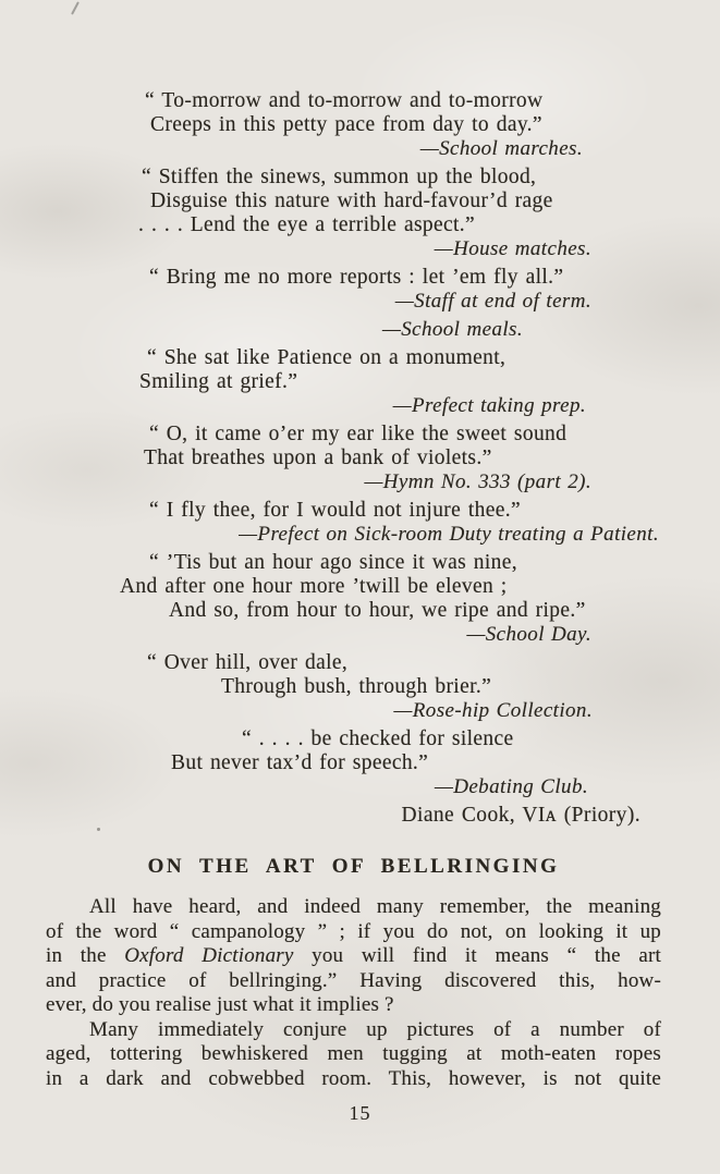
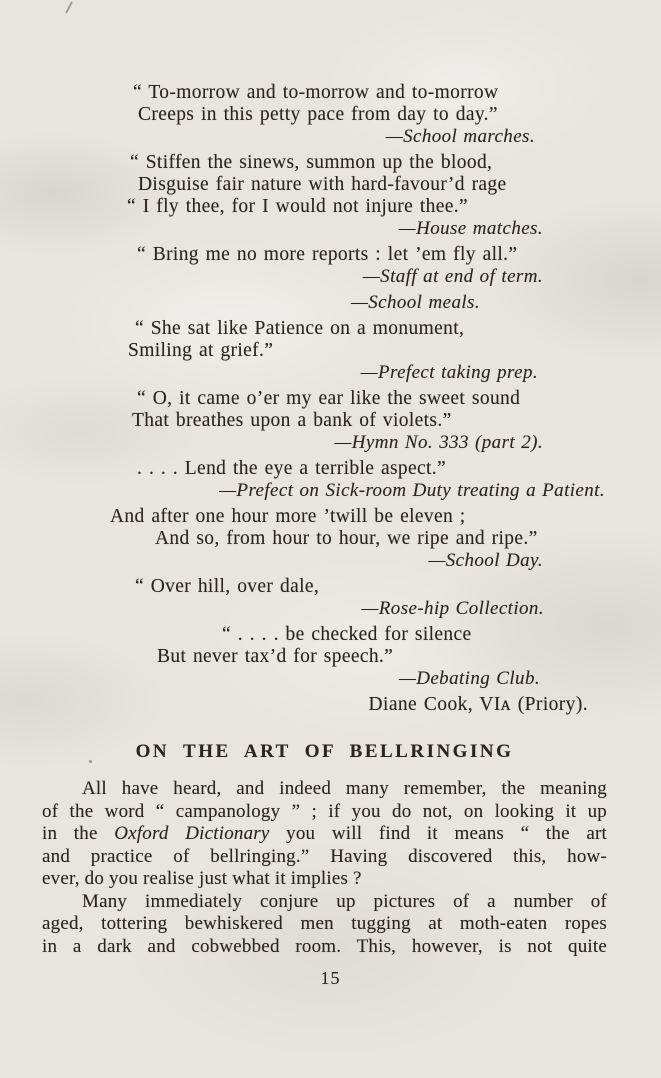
  “ To-morrow and to-morrow and to-morrow
  Creeps in this petty pace from day to day.”
  —School marches.
  “ Stiffen the sinews, summon up the blood,
- Disguise this nature with hard-favour’d rage
+ Disguise fair nature with hard-favour’d rage
- . . . . Lend the eye a terrible aspect.”
+ “ I fly thee, for I would not injure thee.”
  —House matches.
  “ Bring me no more reports : let ’em fly all.”
  —Staff at end of term.
  —School meals.
  “ She sat like Patience on a monument,
  Smiling at grief.”
  —Prefect taking prep.
  “ O, it came o’er my ear like the sweet sound
  That breathes upon a bank of violets.”
  —Hymn No. 333 (part 2).
- “ I fly thee, for I would not injure thee.”
+ . . . . Lend the eye a terrible aspect.”
  —Prefect on Sick-room Duty treating a Patient.
- “ ’Tis but an hour ago since it was nine,
  And after one hour more ’twill be eleven ;
  And so, from hour to hour, we ripe and ripe.”
  —School Day.
  “ Over hill, over dale,
- Through bush, through brier.”
  —Rose-hip Collection.
  “ . . . . be checked for silence
  But never tax’d for speech.”
  —Debating Club.
  Diane Cook, VIᴀ (Priory).
  ON THE ART OF BELLRINGING
  All have heard, and indeed many remember, the meaning
  of the word “ campanology ” ; if you do not, on looking it up
  in the Oxford Dictionary you will find it means “ the art
  and practice of bellringing.” Having discovered this, how-
  ever, do you realise just what it implies ?
  Many immediately conjure up pictures of a number of
  aged, tottering bewhiskered men tugging at moth-eaten ropes
  in a dark and cobwebbed room. This, however, is not quite
  15
